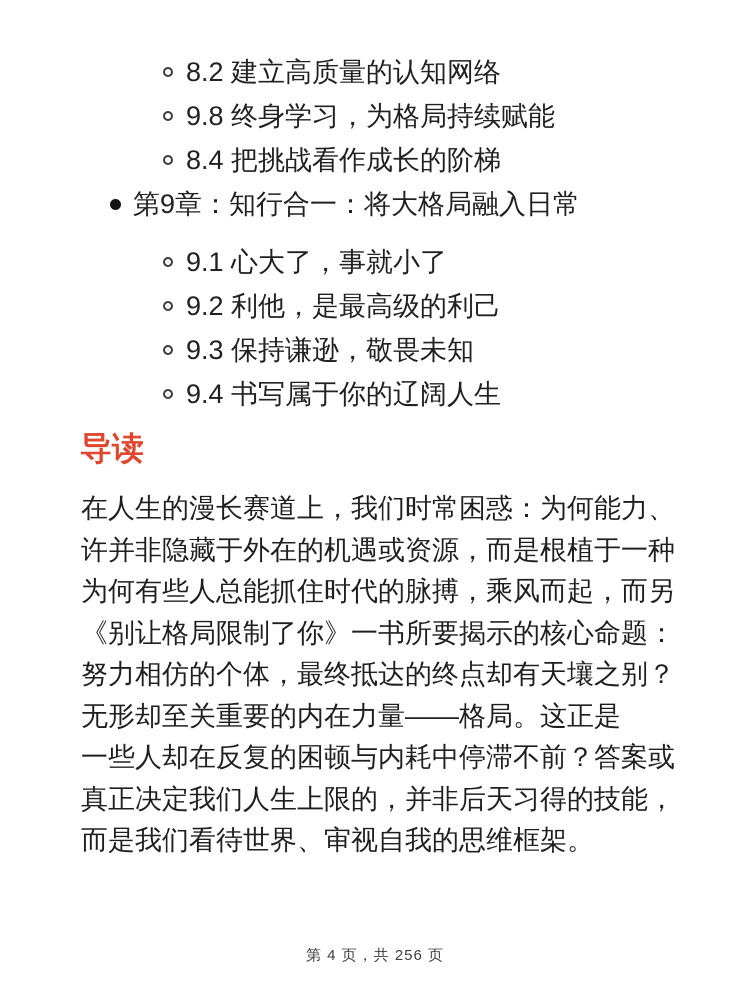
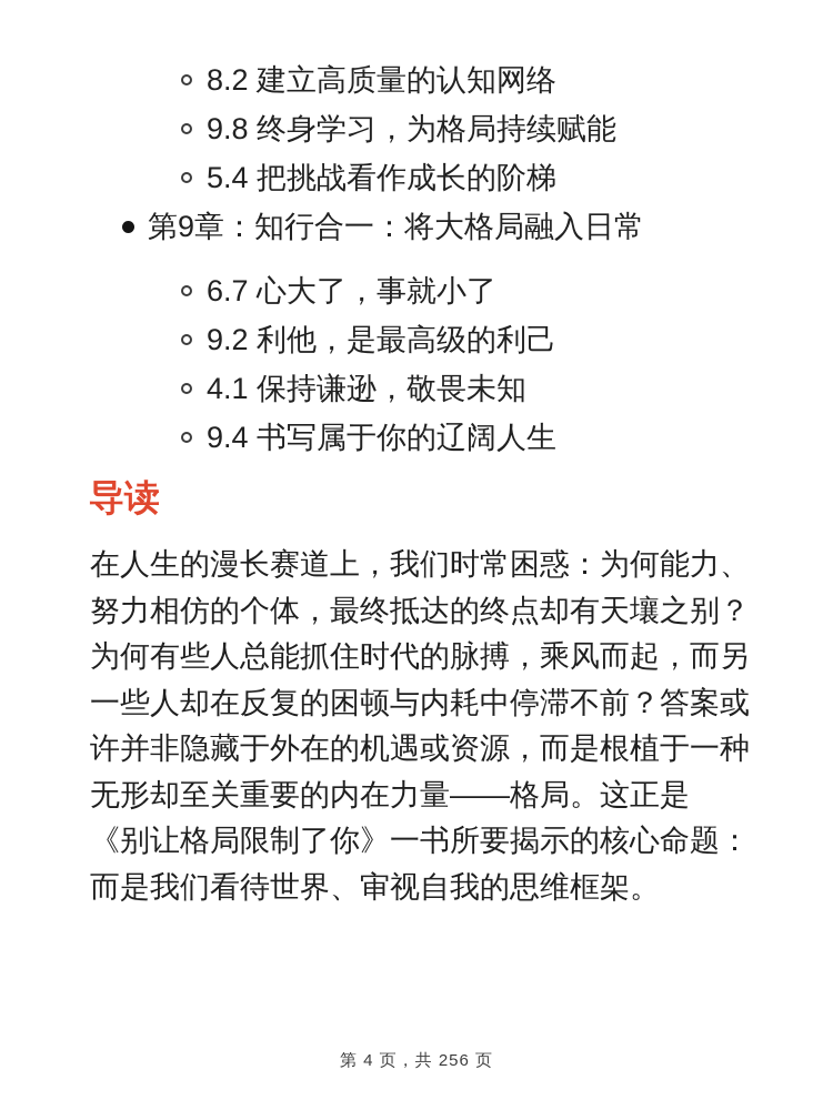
  8.2 建立高质量的认知网络
  9.8 终身学习，为格局持续赋能
- 8.4 把挑战看作成长的阶梯
+ 5.4 把挑战看作成长的阶梯
  第9章：知行合一：将大格局融入日常
- 9.1 心大了，事就小了
+ 6.7 心大了，事就小了
  9.2 利他，是最高级的利己
- 9.3 保持谦逊，敬畏未知
+ 4.1 保持谦逊，敬畏未知
  9.4 书写属于你的辽阔人生
  导读
  在人生的漫长赛道上，我们时常困惑：为何能力、
- 许并非隐藏于外在的机遇或资源，而是根植于一种
+ 努力相仿的个体，最终抵达的终点却有天壤之别？
  为何有些人总能抓住时代的脉搏，乘风而起，而另
- 《别让格局限制了你》一书所要揭示的核心命题：
+ 一些人却在反复的困顿与内耗中停滞不前？答案或
- 努力相仿的个体，最终抵达的终点却有天壤之别？
+ 许并非隐藏于外在的机遇或资源，而是根植于一种
  无形却至关重要的内在力量——格局。这正是
- 一些人却在反复的困顿与内耗中停滞不前？答案或
+ 《别让格局限制了你》一书所要揭示的核心命题：
- 真正决定我们人生上限的，并非后天习得的技能，
  而是我们看待世界、审视自我的思维框架。
  第 4 页，共 256 页
